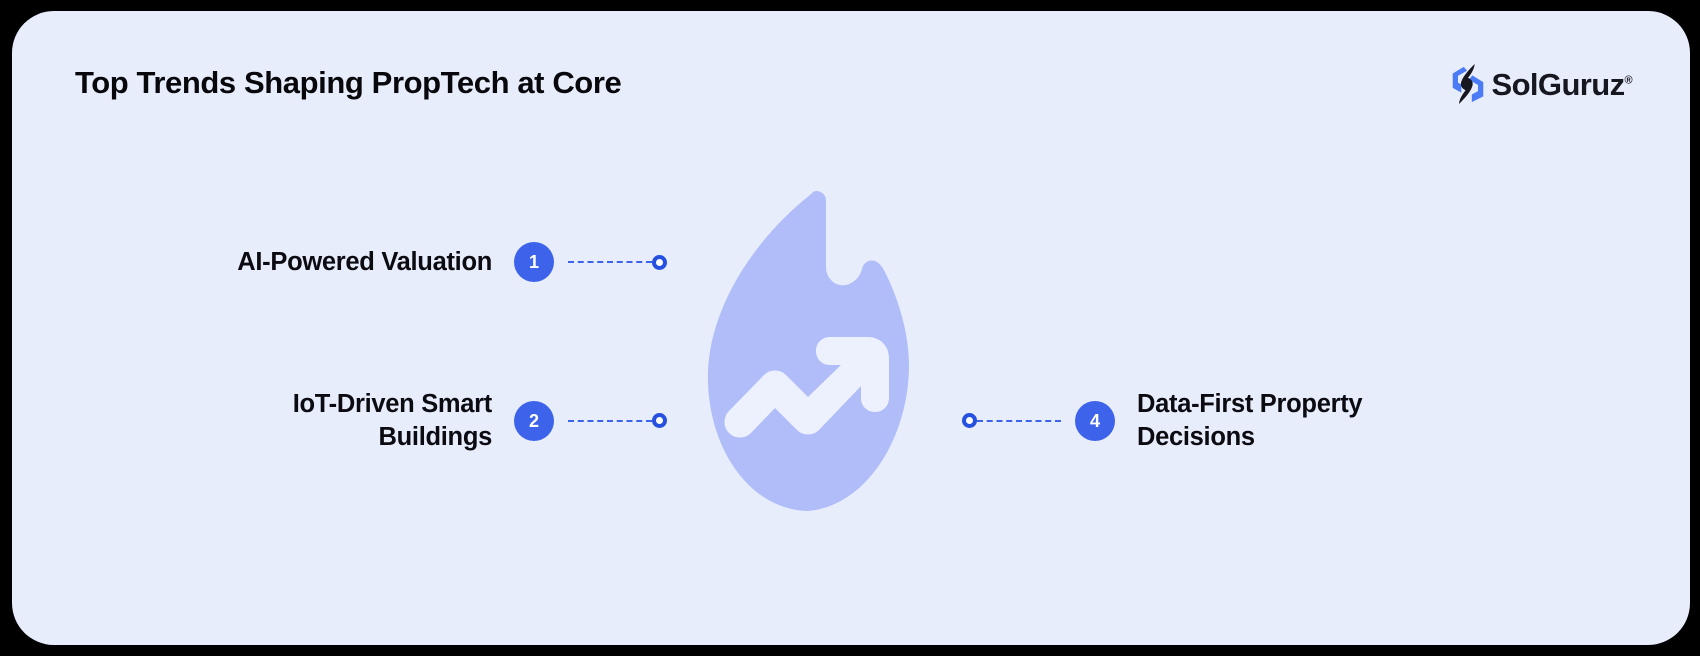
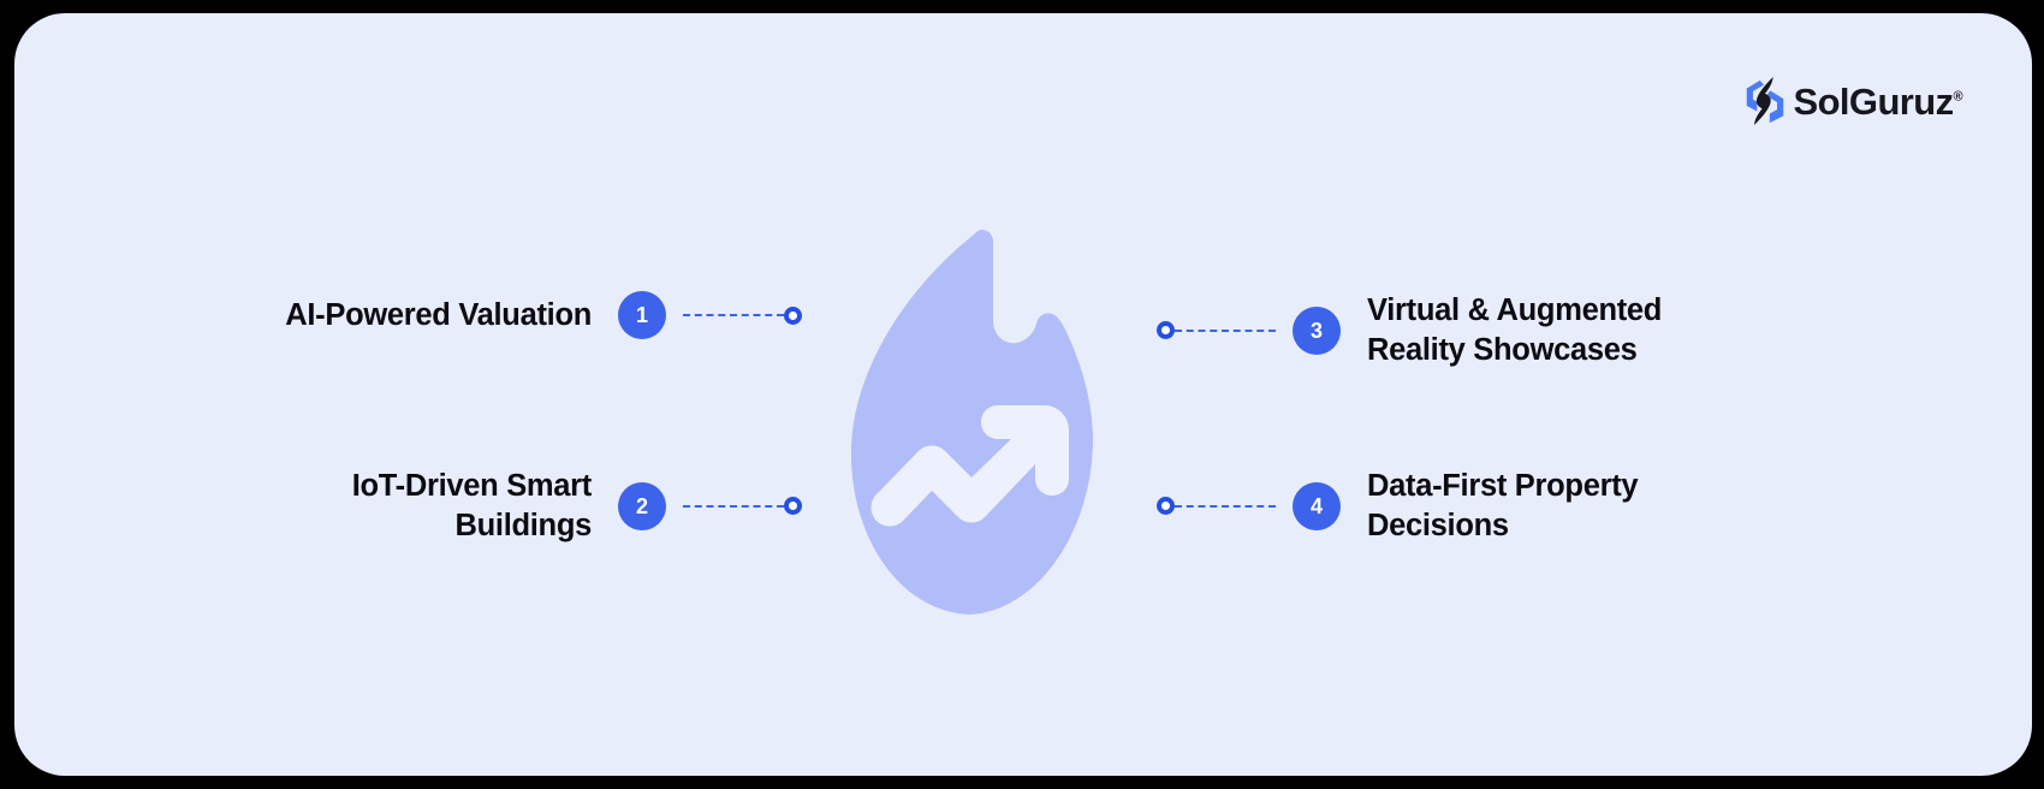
- Top Trends Shaping PropTech at Core
  SolGuruz®
  AI-Powered Valuation
  1
  IoT-Driven Smart
  Buildings
  2
+ 3
+ Virtual & Augmented
+ Reality Showcases
  4
  Data-First Property
  Decisions
